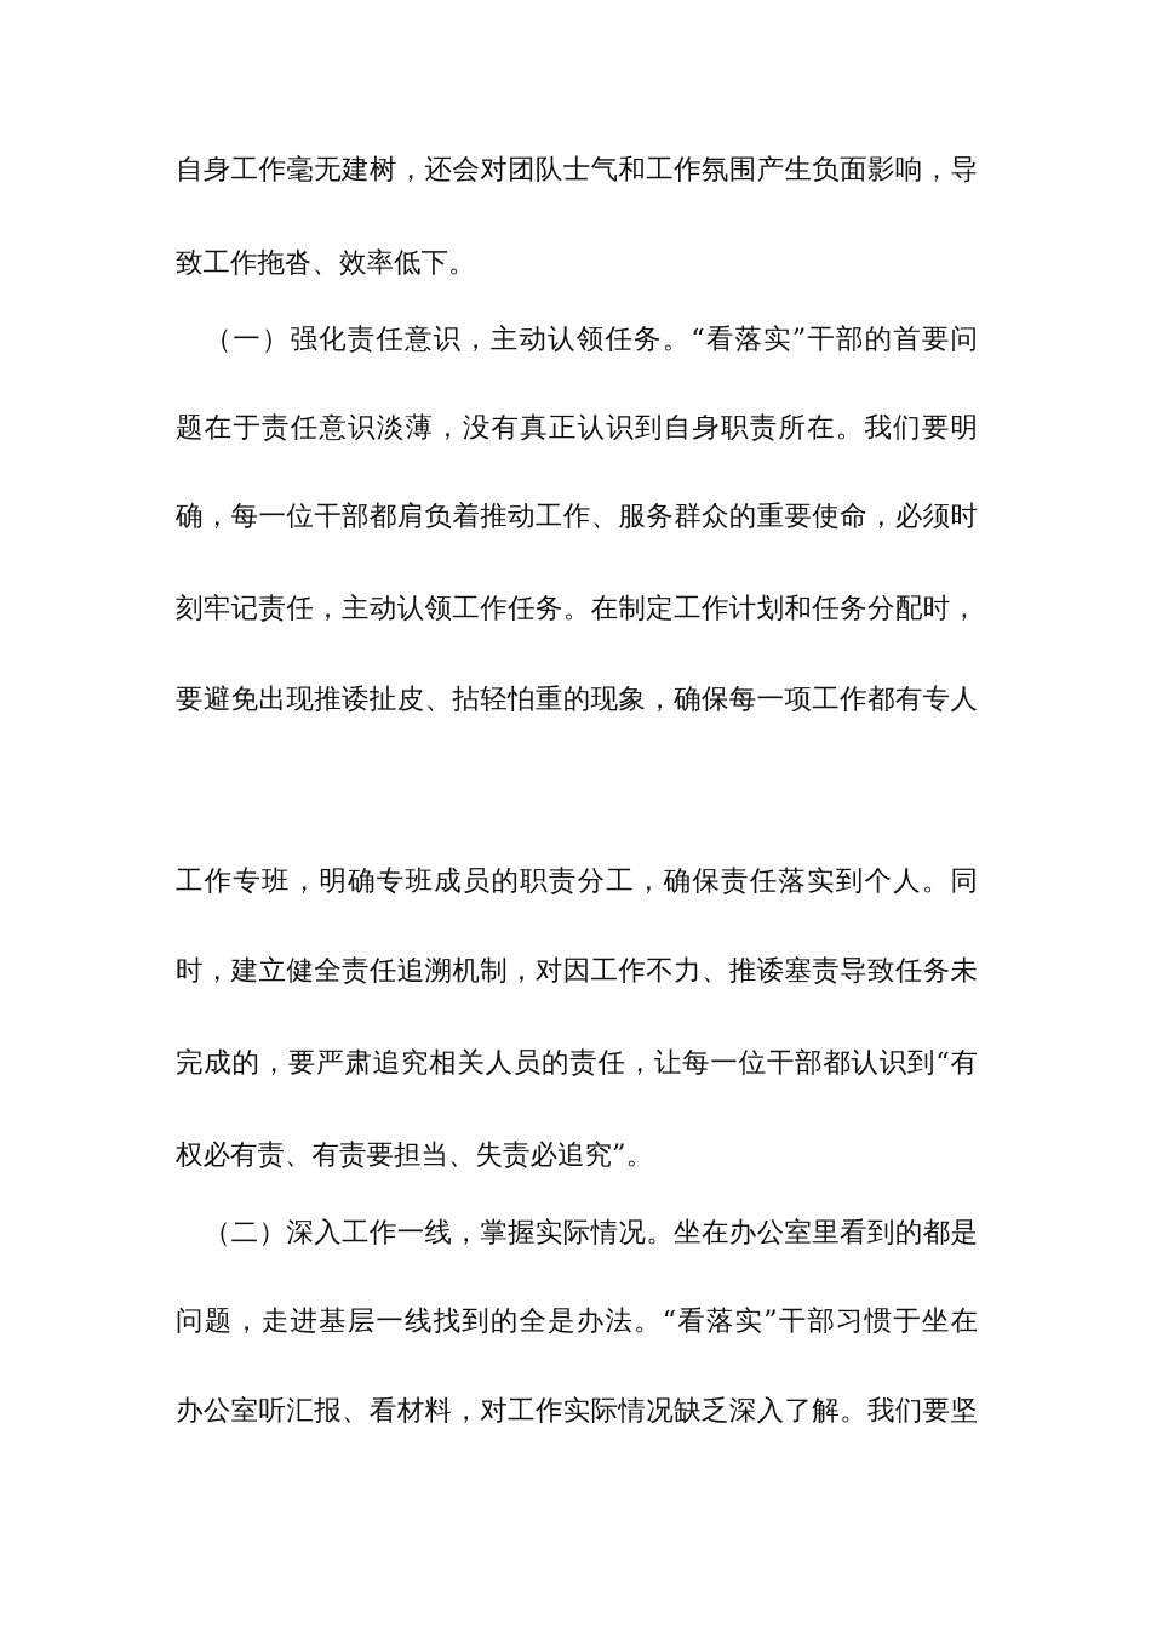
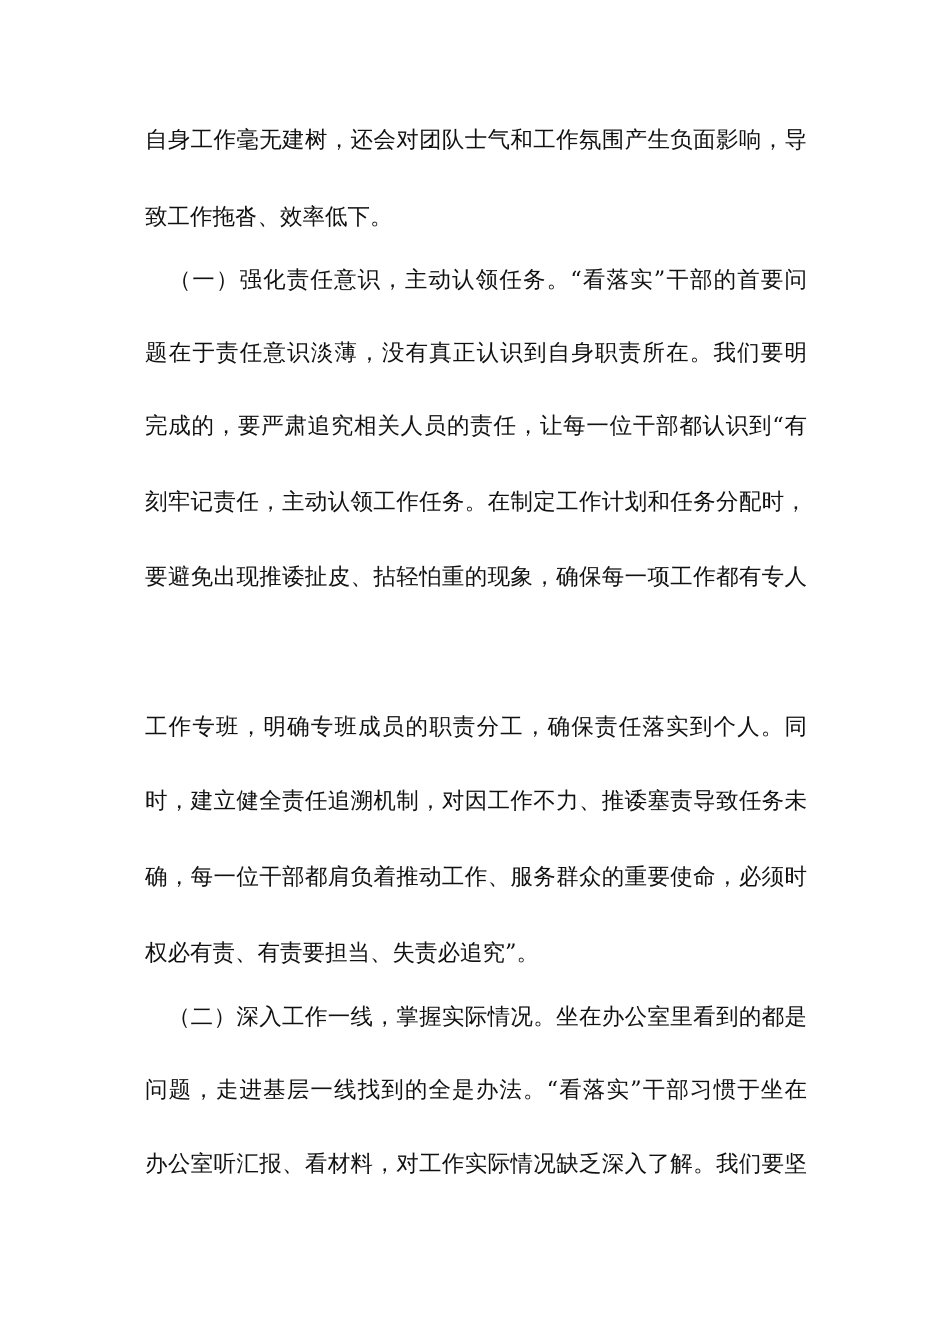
  自身工作毫无建树，还会对团队士气和工作氛围产生负面影响，导
  致工作拖沓、效率低下。
  （一）强化责任意识，主动认领任务。“看落实”干部的首要问
  题在于责任意识淡薄，没有真正认识到自身职责所在。我们要明
- 确，每一位干部都肩负着推动工作、服务群众的重要使命，必须时
+ 完成的，要严肃追究相关人员的责任，让每一位干部都认识到“有
  刻牢记责任，主动认领工作任务。在制定工作计划和任务分配时，
  要避免出现推诿扯皮、拈轻怕重的现象，确保每一项工作都有专人
  工作专班，明确专班成员的职责分工，确保责任落实到个人。同
  时，建立健全责任追溯机制，对因工作不力、推诿塞责导致任务未
- 完成的，要严肃追究相关人员的责任，让每一位干部都认识到“有
+ 确，每一位干部都肩负着推动工作、服务群众的重要使命，必须时
  权必有责、有责要担当、失责必追究”。
  （二）深入工作一线，掌握实际情况。坐在办公室里看到的都是
  问题，走进基层一线找到的全是办法。“看落实”干部习惯于坐在
  办公室听汇报、看材料，对工作实际情况缺乏深入了解。我们要坚
